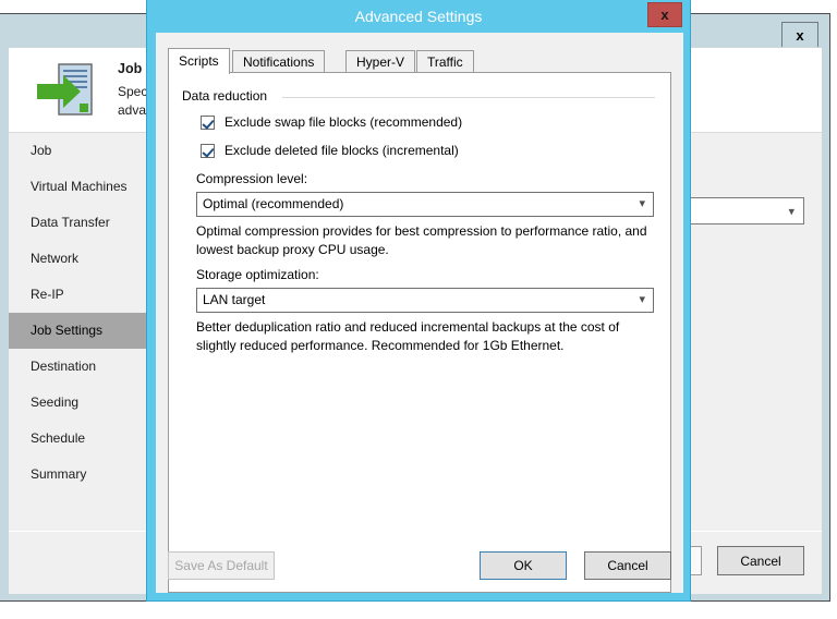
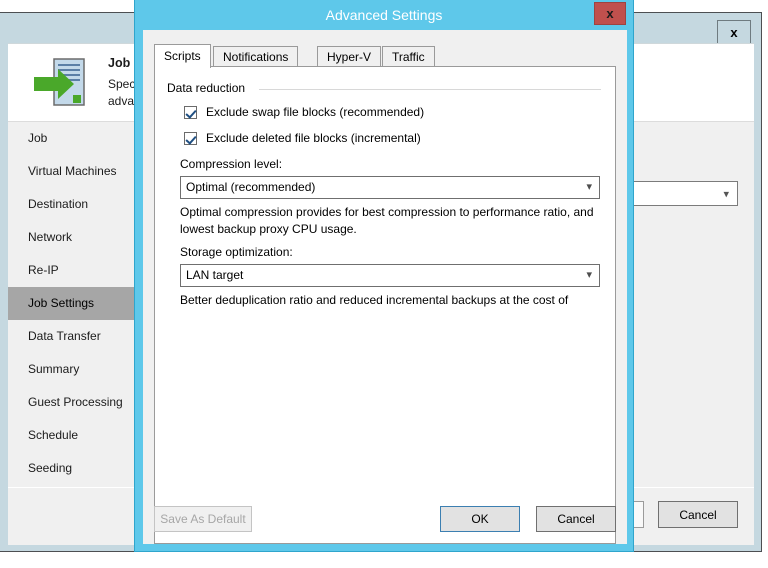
  x
  Job
  Virtual Machines
- Data Transfer
+ Destination
  Network
  Re-IP
  Job Settings
- Destination
+ Data Transfer
- Seeding
+ Summary
+ Guest Processing
  Schedule
- Summary
+ Seeding
  ▾
  Cancel
  Advanced Settings
  x
  Scripts
  Notifications
  Hyper-V
  Traffic
  Data reduction
  Exclude swap file blocks (recommended)
  Exclude deleted file blocks (incremental)
  Compression level:
  Optimal (recommended)
  ▾
  Optimal compression provides for best compression to performance ratio, and
  lowest backup proxy CPU usage.
  Storage optimization:
  LAN target
  ▾
  Better deduplication ratio and reduced incremental backups at the cost of
- slightly reduced performance. Recommended for 1Gb Ethernet.
  Save As Default
  OK
  Cancel
